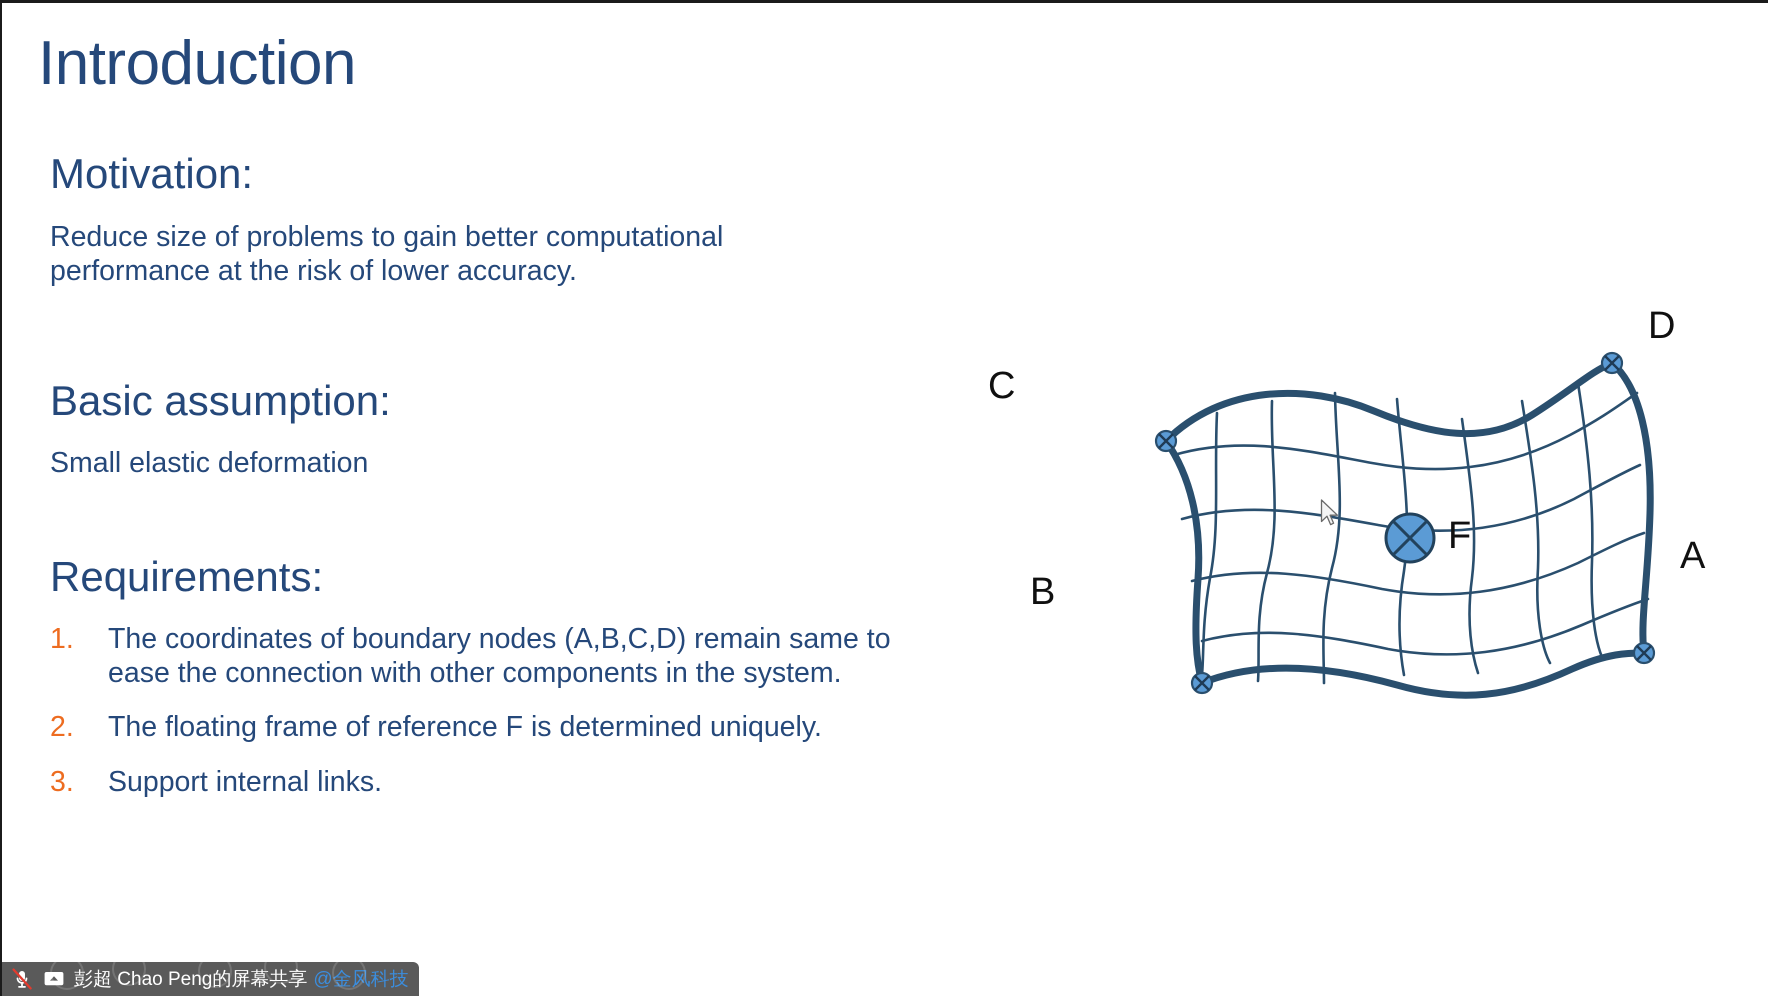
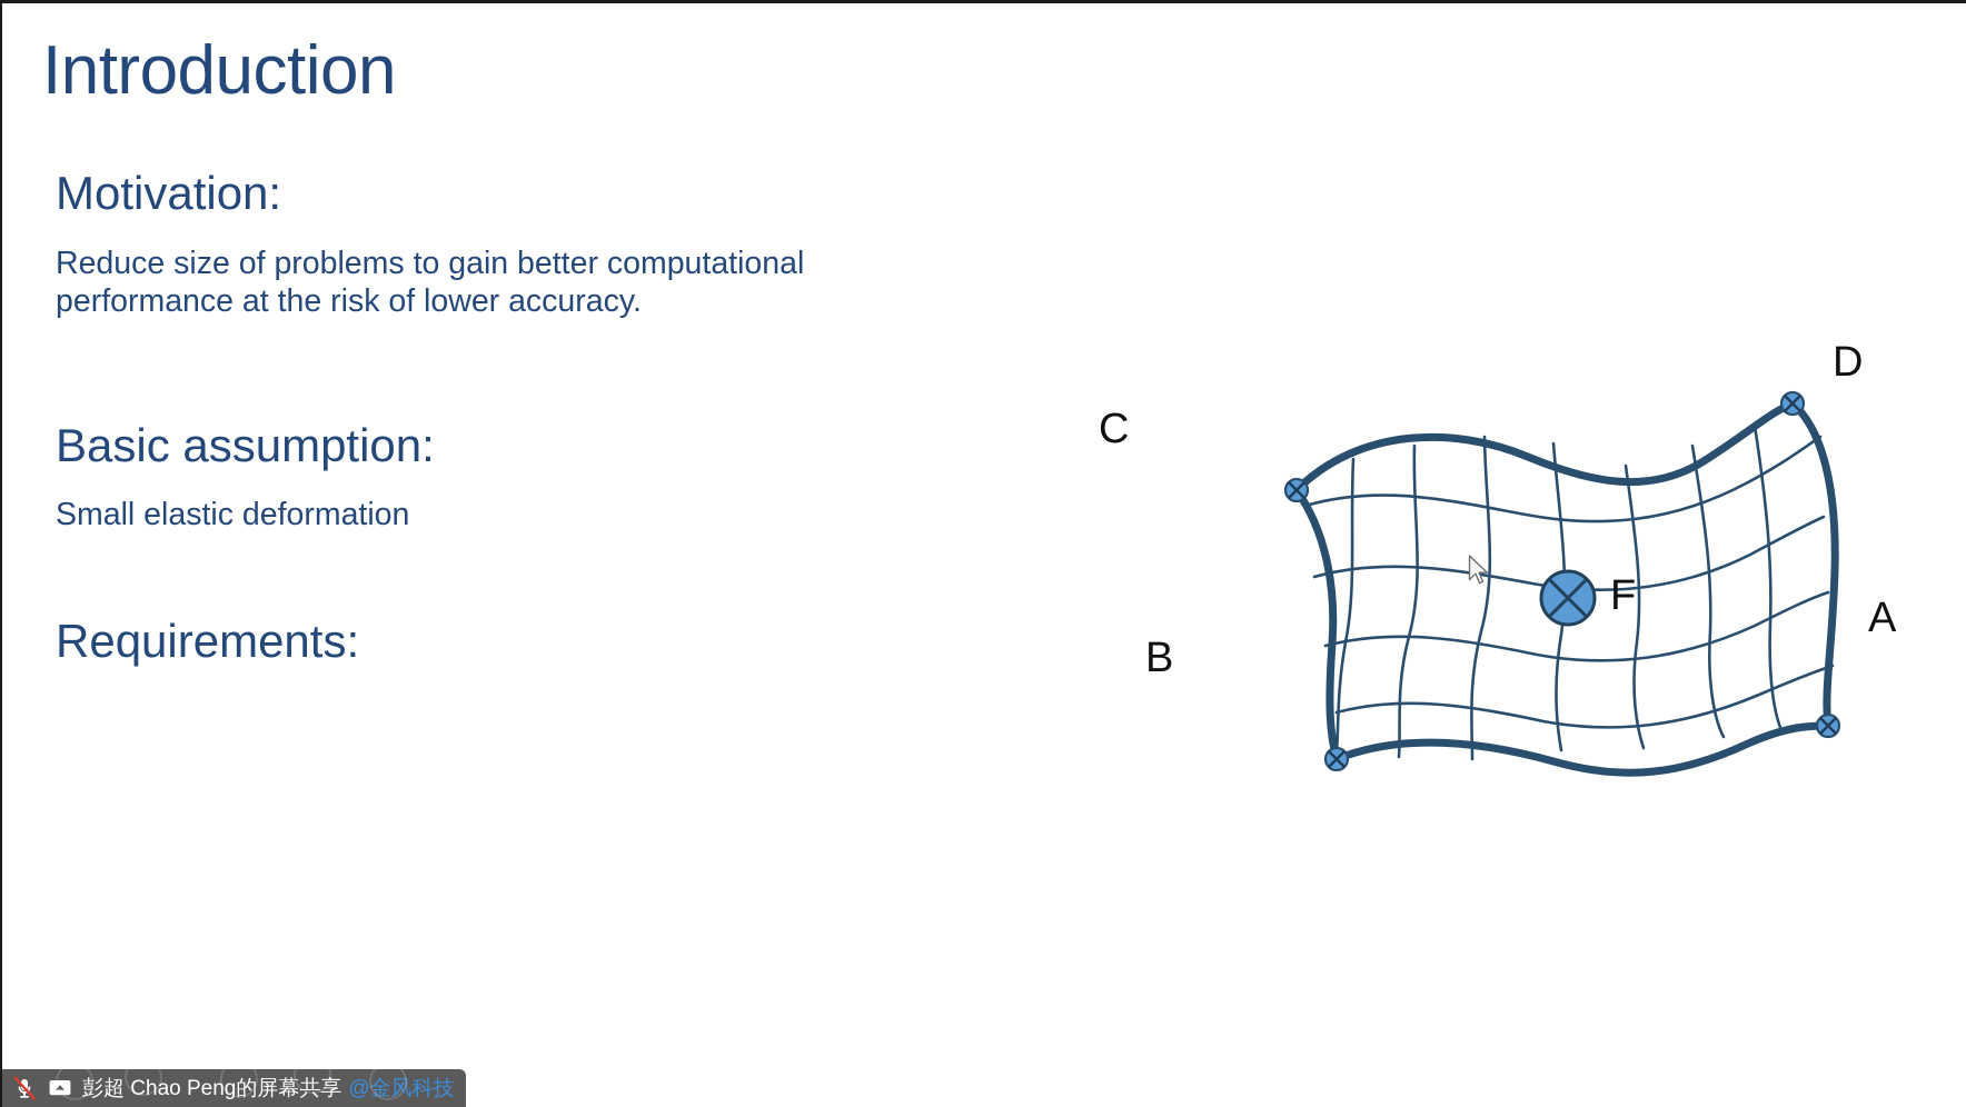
  Introduction
  Motivation:
  Reduce size of problems to gain better computational performance at the risk of lower accuracy.
  Basic assumption:
  Small elastic deformation
  Requirements:
- 1.
- The coordinates of boundary nodes (A,B,C,D) remain same to ease the connection with other components in the system.
- 2.
- The floating frame of reference F is determined uniquely.
- 3.
- Support internal links.
  C
  B
  A
  D
  F
  彭超 Chao Peng的屏幕共享
  @金风科技
